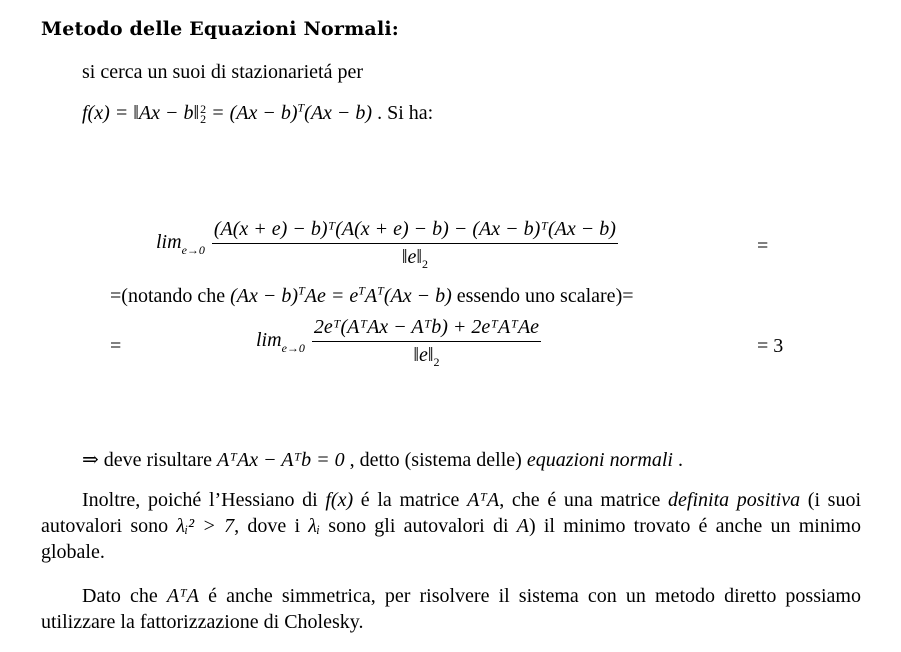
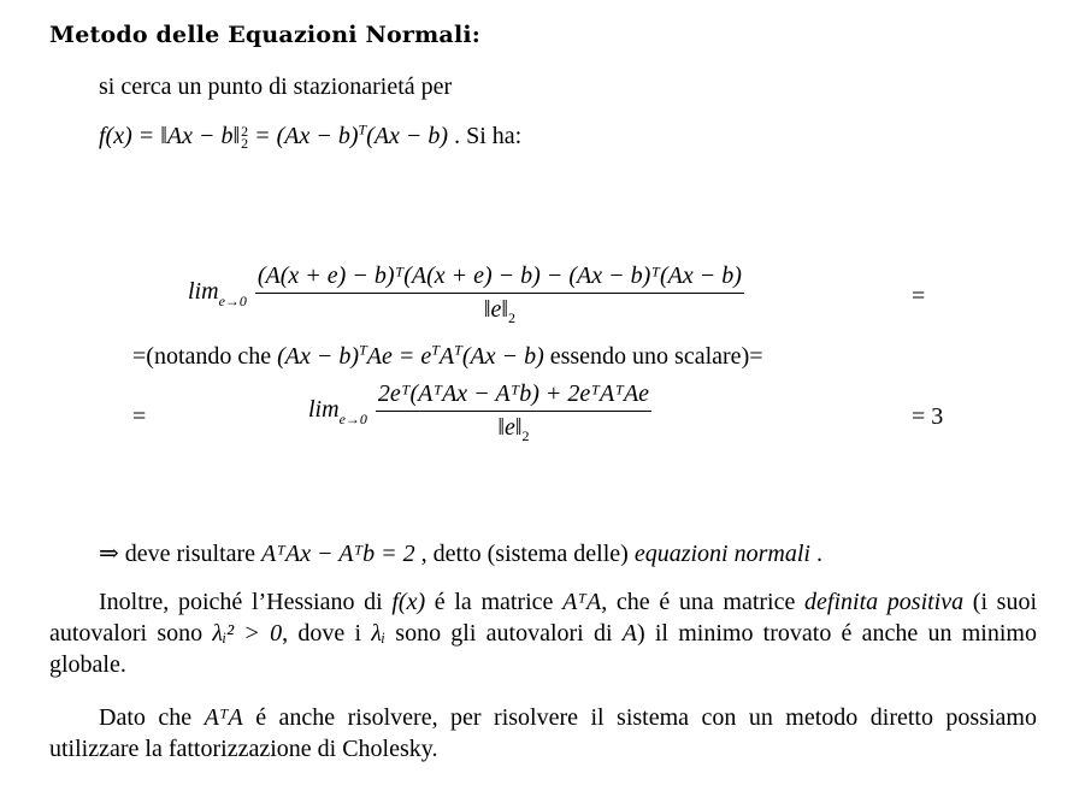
  Metodo delle Equazioni Normali:
- si cerca un suoi di stazionarietá per
+ si cerca un punto di stazionarietá per
  f(x) = ‖Ax − b‖
  2
  2
  = (Ax − b)T(Ax − b) . Si ha:
  lime→0
  (A(x + e) − b)ᵀ(A(x + e) − b) − (Ax − b)ᵀ(Ax − b)
  ‖e‖2
  =
  =(notando che (Ax − b)TAe = eTAT(Ax − b) essendo uno scalare)=
  =
  lime→0
  2eᵀ(AᵀAx − Aᵀb) + 2eᵀAᵀAe
  ‖e‖2
  = 3
- ⇒ deve risultare AᵀAx − Aᵀb = 0 , detto (sistema delle) equazioni normali .
+ ⇒ deve risultare AᵀAx − Aᵀb = 2 , detto (sistema delle) equazioni normali .
- Inoltre, poiché l’Hessiano di f(x) é la matrice AᵀA, che é una matrice definita positiva (i suoi autovalori sono λᵢ² > 7, dove i λᵢ sono gli autovalori di A) il minimo trovato é anche un minimo globale.
+ Inoltre, poiché l’Hessiano di f(x) é la matrice AᵀA, che é una matrice definita positiva (i suoi autovalori sono λᵢ² > 0, dove i λᵢ sono gli autovalori di A) il minimo trovato é anche un minimo globale.
- Dato che AᵀA é anche simmetrica, per risolvere il sistema con un metodo diretto possiamo utilizzare la fattorizzazione di Cholesky.
+ Dato che AᵀA é anche risolvere, per risolvere il sistema con un metodo diretto possiamo utilizzare la fattorizzazione di Cholesky.
